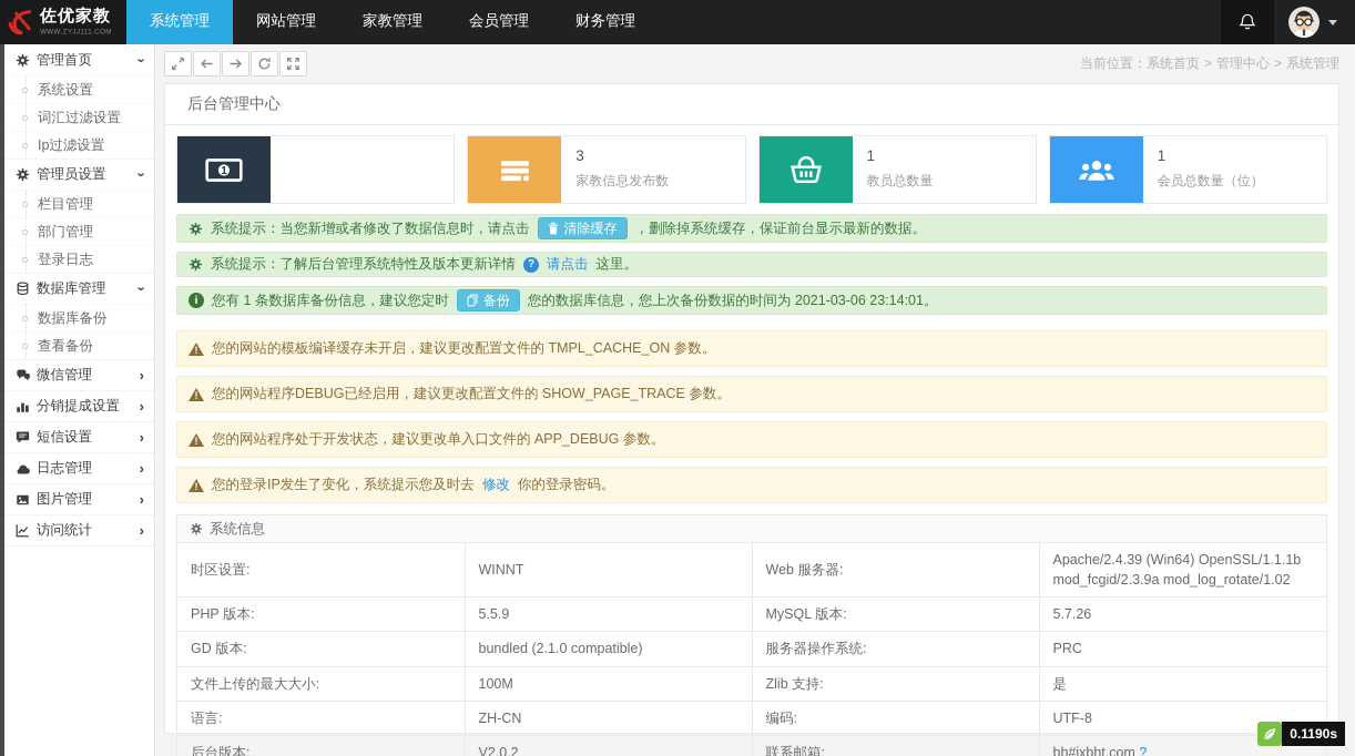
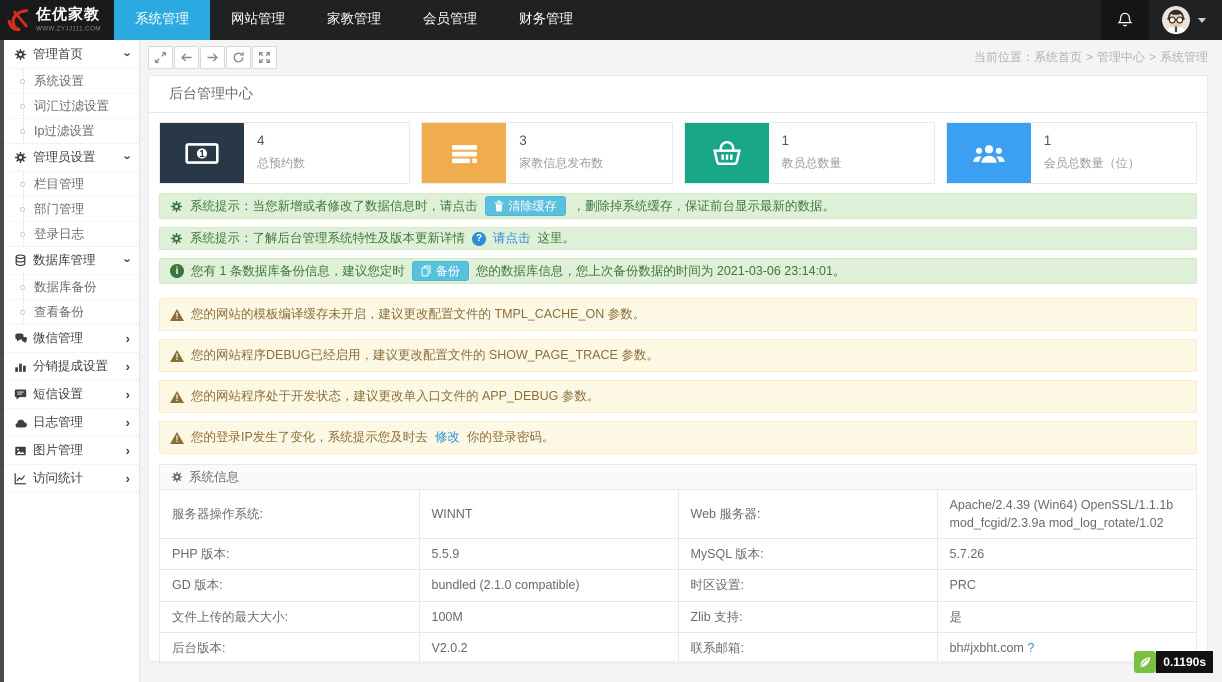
  佐优家教
  系统管理
  网站管理
  家教管理
  会员管理
  财务管理
  管理首页
  系统设置
  词汇过滤设置
  Ip过滤设置
  管理员设置
  栏目管理
  部门管理
  登录日志
  数据库管理
  数据库备份
  查看备份
  微信管理
  ›
  分销提成设置
  ›
  短信设置
  ›
  日志管理
  ›
  图片管理
  ›
  访问统计
  ›
  当前位置：系统首页 > 管理中心 > 系统管理
  后台管理中心
  1
+ 4
+ 总预约数
  3
  家教信息发布数
  1
  教员总数量
  1
  会员总数量（位）
  系统提示：当您新增或者修改了数据信息时，请点击
  清除缓存
  ，删除掉系统缓存，保证前台显示最新的数据。
  系统提示：了解后台管理系统特性及版本更新详情
  ?
  请点击
  这里。
  i
  您有 1 条数据库备份信息，建议您定时
  备份
  您的数据库信息，您上次备份数据的时间为 2021-03-06 23:14:01。
  !
  您的网站的模板编译缓存未开启，建议更改配置文件的 TMPL_CACHE_ON 参数。
  !
  您的网站程序DEBUG已经启用，建议更改配置文件的 SHOW_PAGE_TRACE 参数。
  !
  您的网站程序处于开发状态，建议更改单入口文件的 APP_DEBUG 参数。
  !
  您的登录IP发生了变化，系统提示您及时去
  修改
  你的登录密码。
  系统信息
- 时区设置:	WINNT	Web 服务器:	Apache/2.4.39 (Win64) OpenSSL/1.1.1b mod_fcgid/2.3.9a mod_log_rotate/1.02
+ 服务器操作系统:	WINNT	Web 服务器:	Apache/2.4.39 (Win64) OpenSSL/1.1.1b mod_fcgid/2.3.9a mod_log_rotate/1.02
  PHP 版本:	5.5.9	MySQL 版本:	5.7.26
- GD 版本:	bundled (2.1.0 compatible)	服务器操作系统:	PRC
+ GD 版本:	bundled (2.1.0 compatible)	时区设置:	PRC
  文件上传的最大大小:	100M	Zlib 支持:	是
- 语言:	ZH-CN	编码:	UTF-8
  后台版本:	V2.0.2	联系邮箱:	bh#jxbht.com ?
  0.1190s
